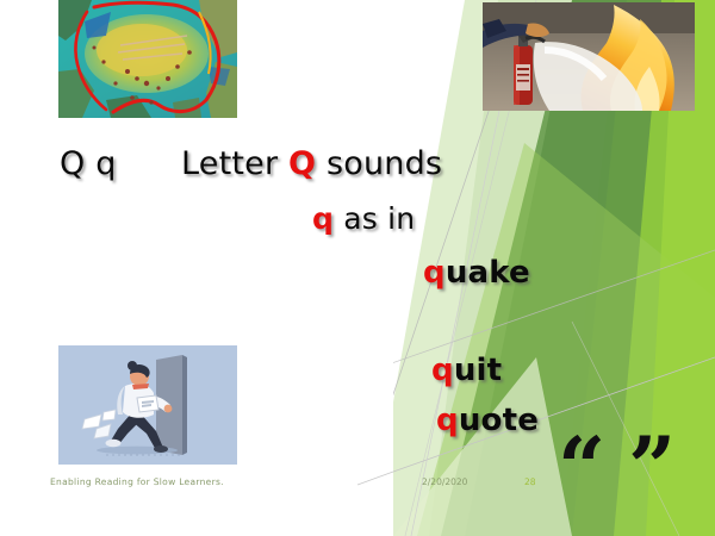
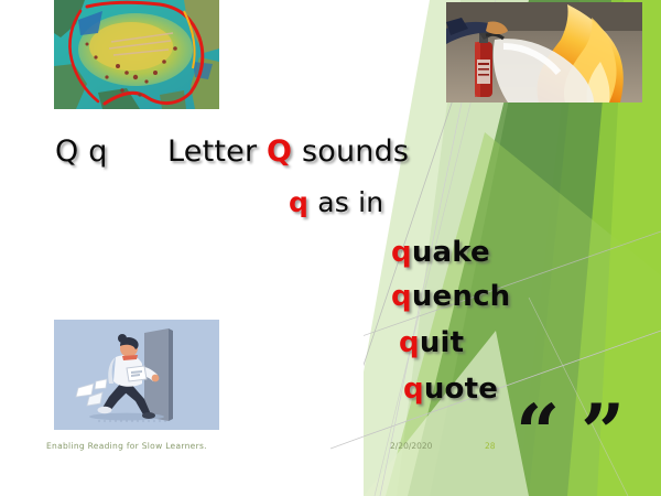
  Q q
  Letter Q sounds
  q as in
  quake
+ quench
  quit
  quote
  “
  ”
  Enabling Reading for Slow Learners.
  2/20/2020
  28
